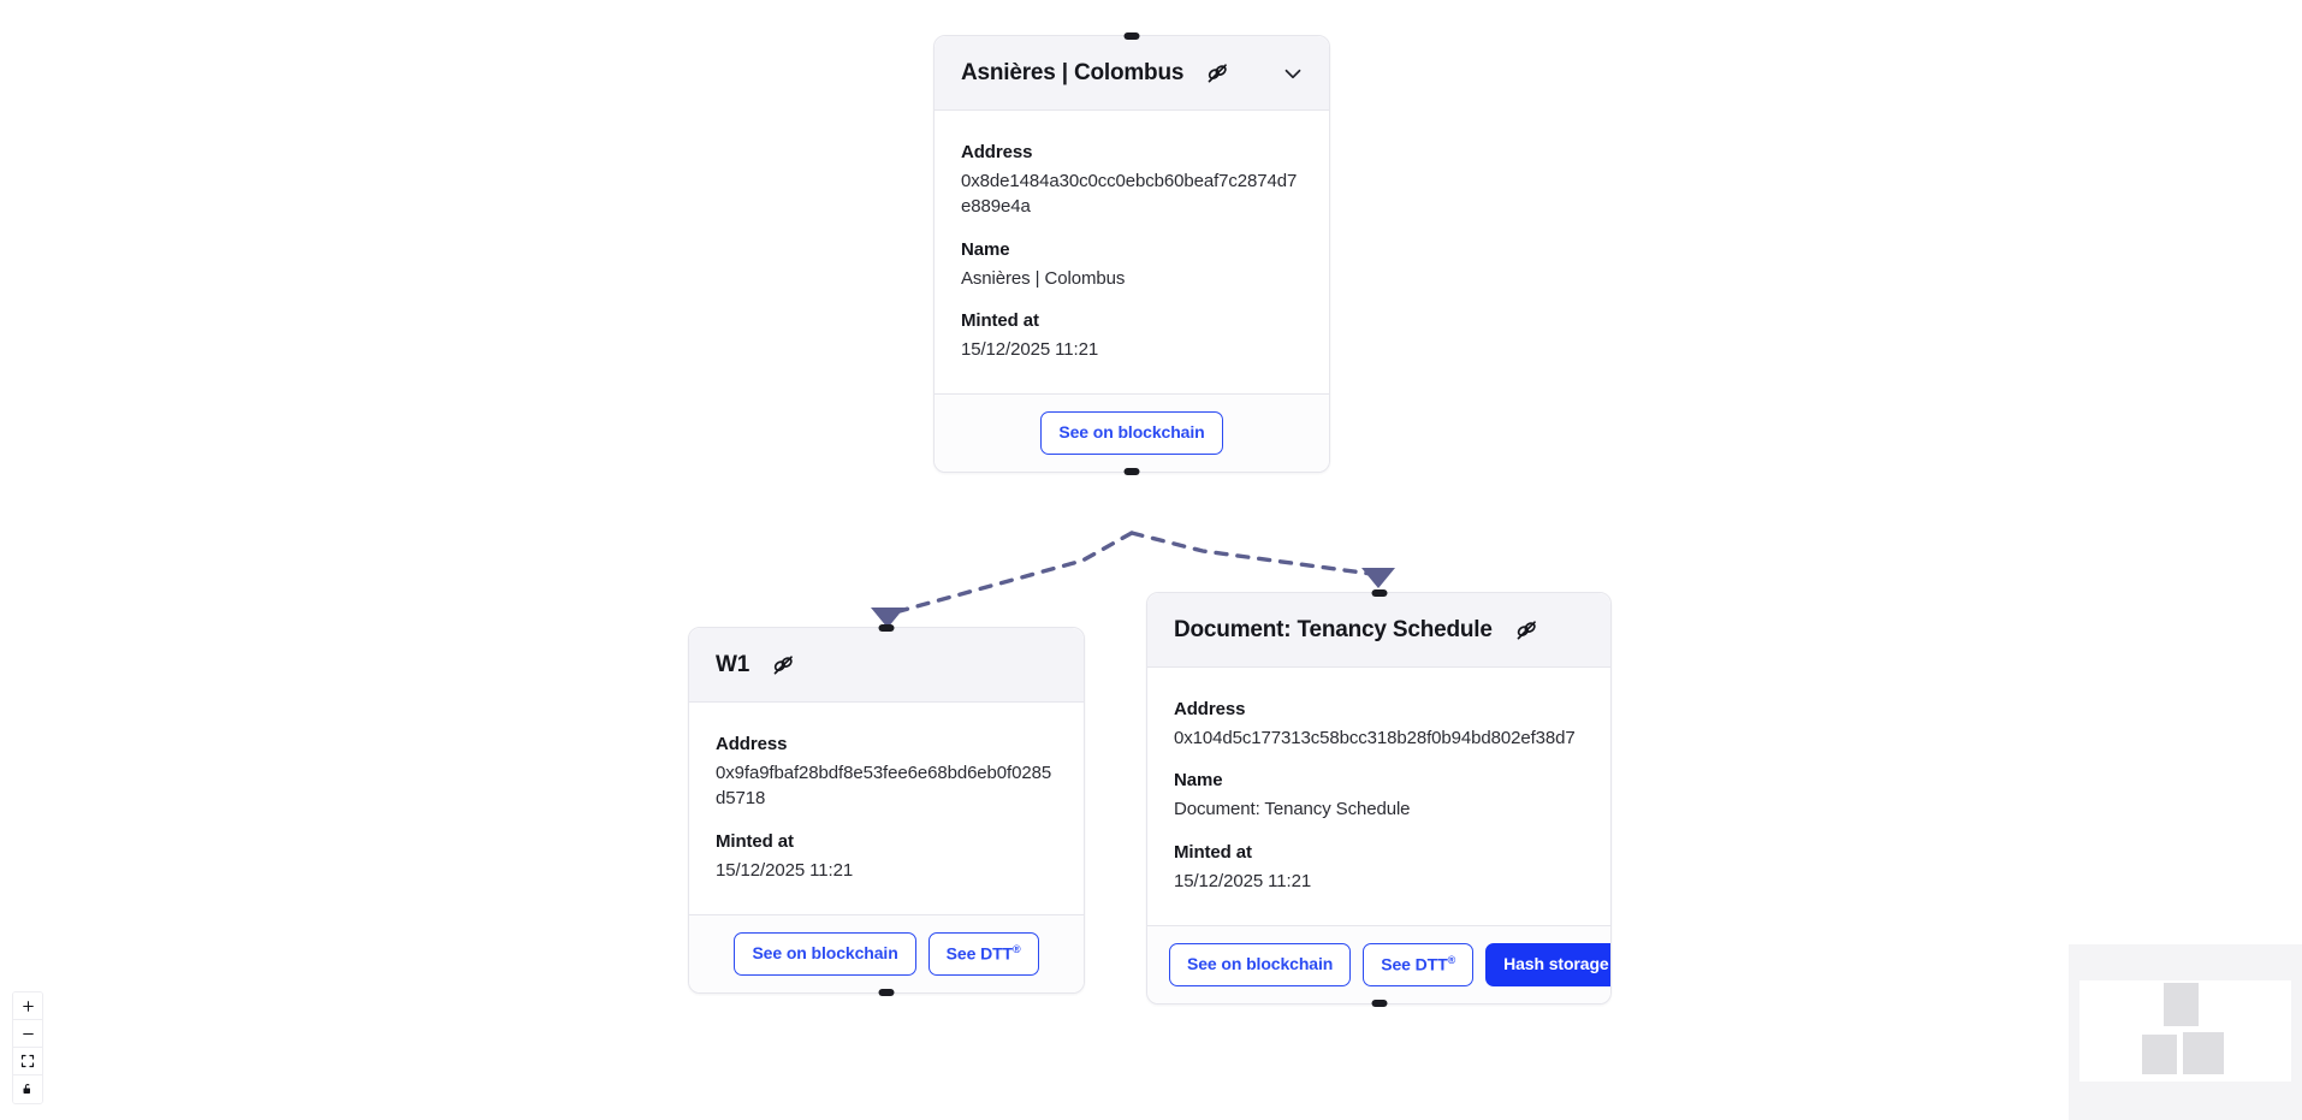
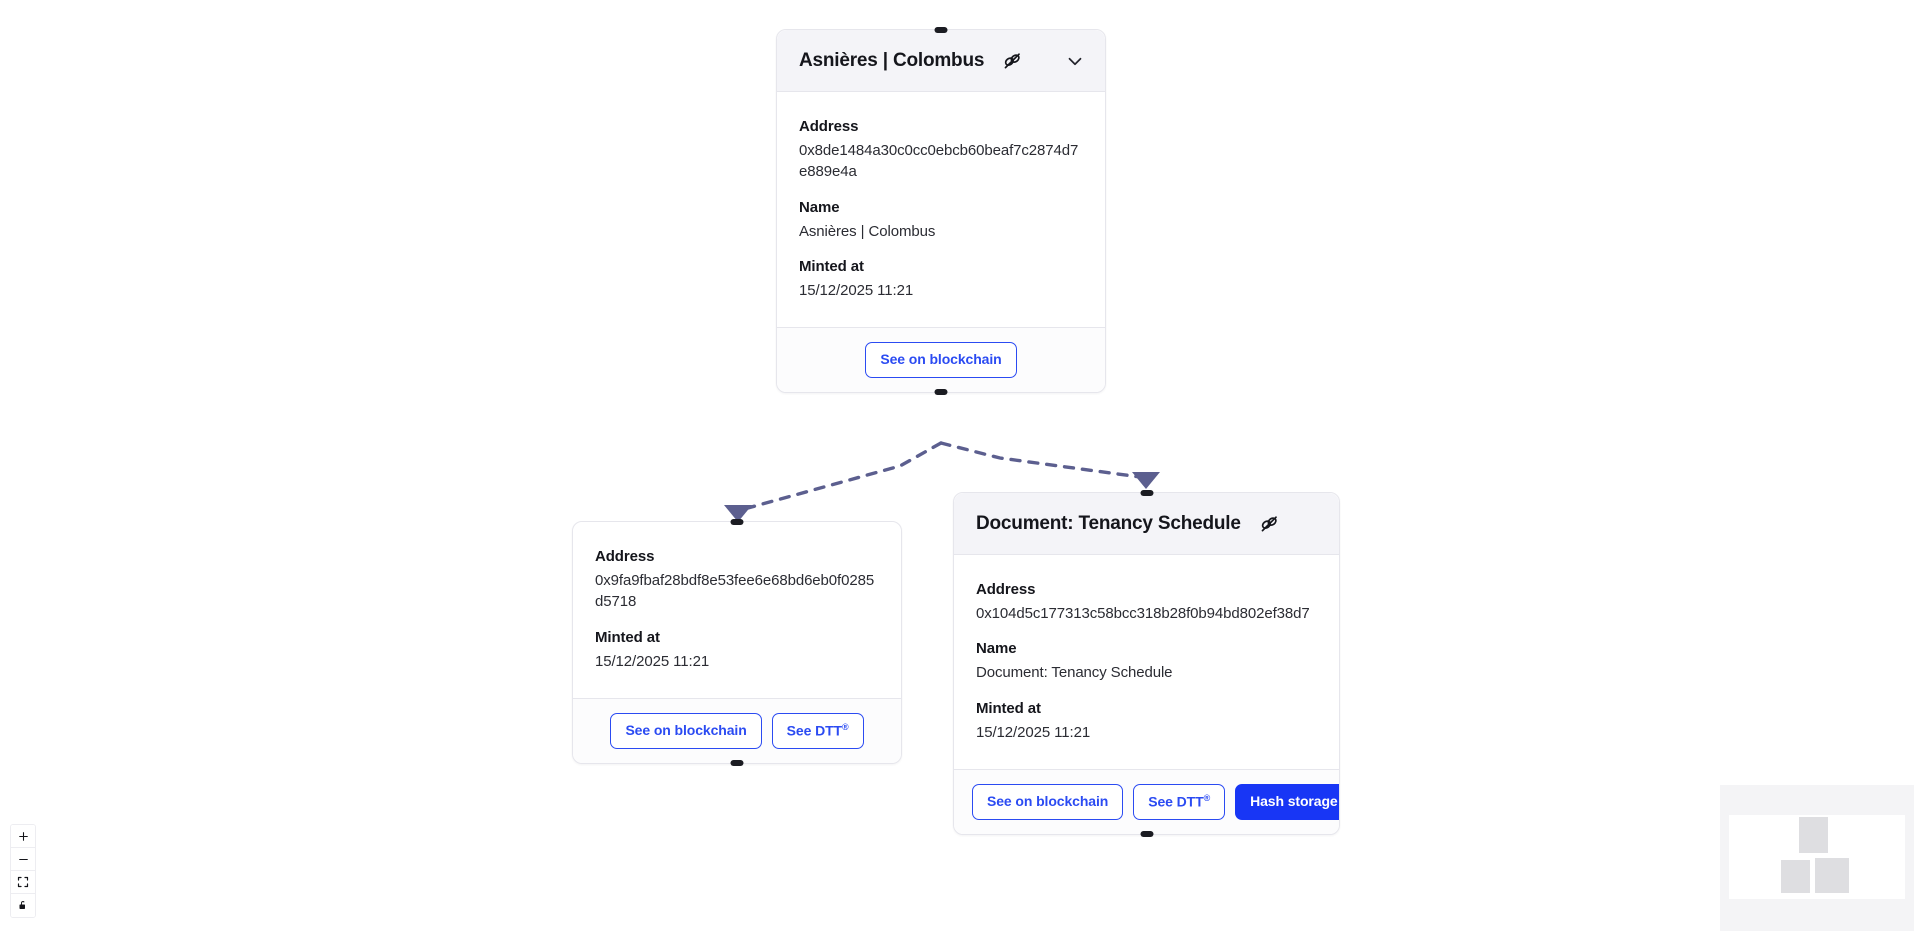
  Asnières | Colombus
  Address
  0x8de1484a30c0cc0ebcb60beaf7c2874d7e889e4a
  Name
  Asnières | Colombus
  Minted at
  15/12/2025 11:21
  See on blockchain
- W1
  Address
  0x9fa9fbaf28bdf8e53fee6e68bd6eb0f0285d5718
  Minted at
  15/12/2025 11:21
  See on blockchain
  See DTT®
  Document: Tenancy Schedule
  Address
  0x104d5c177313c58bcc318b28f0b94bd802ef38d7
  Name
  Document: Tenancy Schedule
  Minted at
  15/12/2025 11:21
  See on blockchain
  See DTT®
  Hash storage
